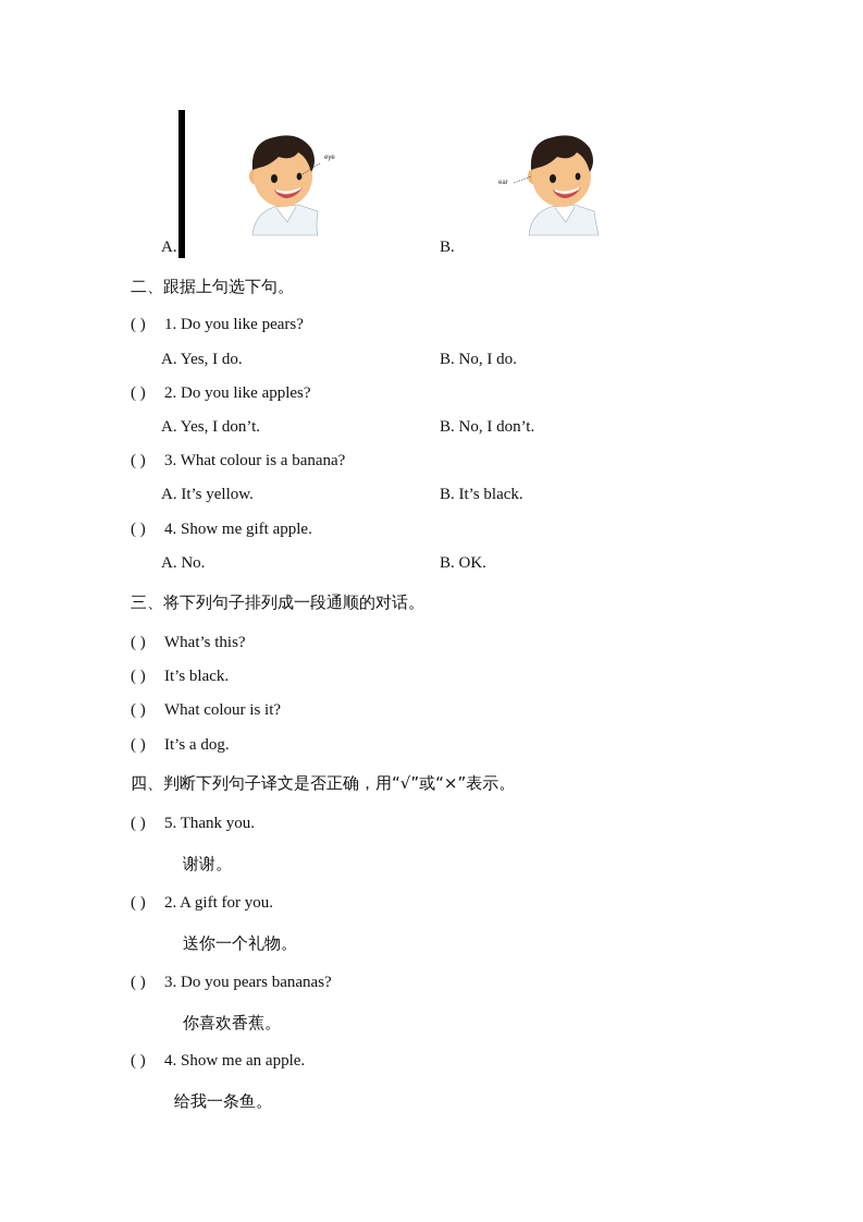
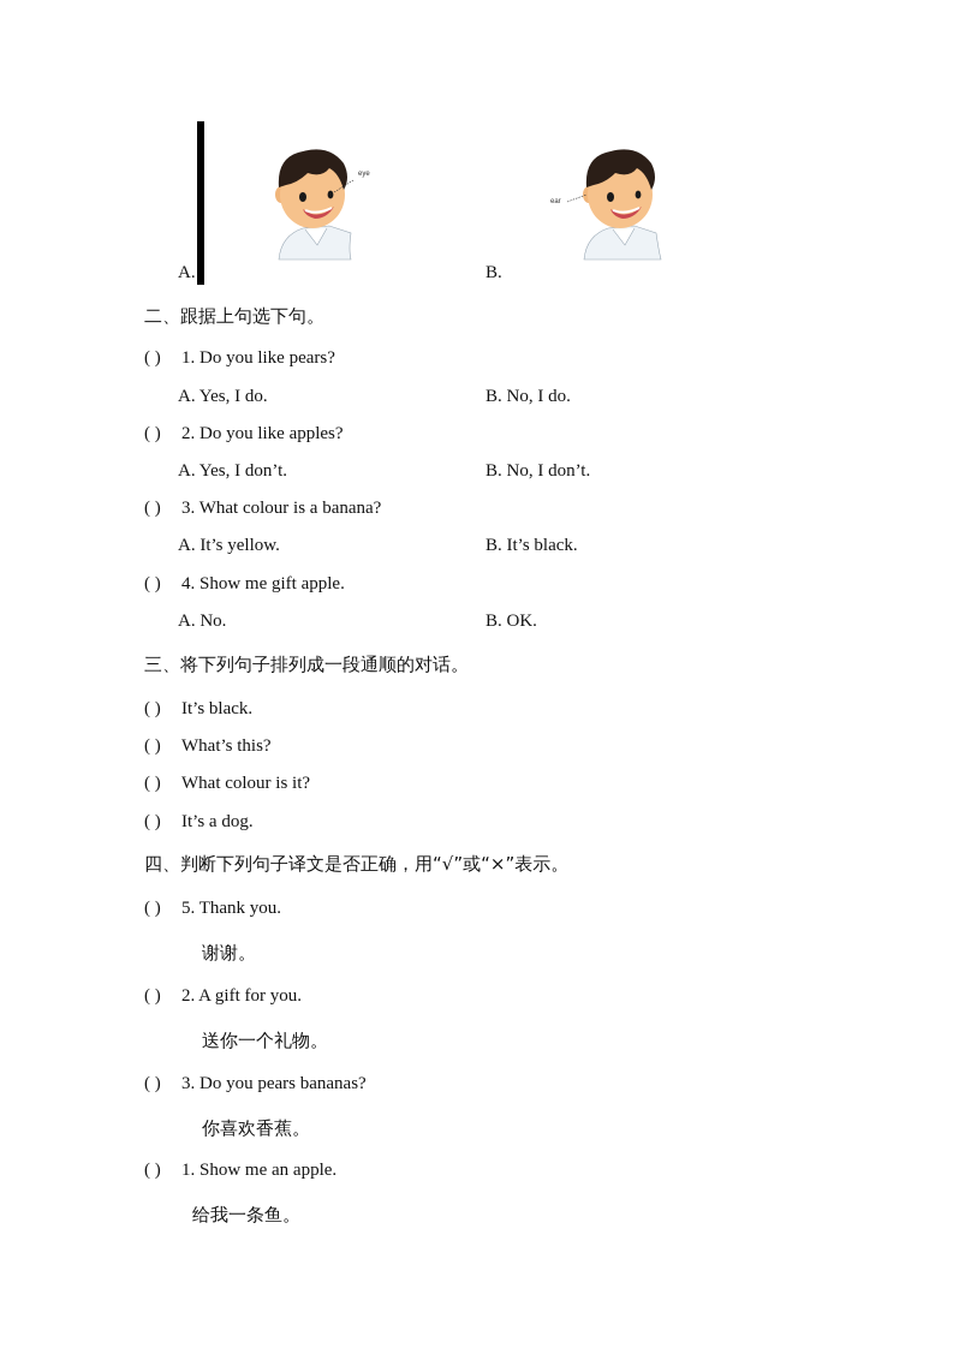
  A.
  B.
  二、跟据上句选下句。
  ( )
  1. Do you like pears?
  A. Yes, I do.
  B. No, I do.
  ( )
  2. Do you like apples?
  A. Yes, I don’t.
  B. No, I don’t.
  ( )
  3. What colour is a banana?
  A. It’s yellow.
  B. It’s black.
  ( )
  4. Show me gift apple.
  A. No.
  B. OK.
  三、将下列句子排列成一段通顺的对话。
  ( )
- What’s this?
+ It’s black.
  ( )
- It’s black.
+ What’s this?
  ( )
  What colour is it?
  ( )
  It’s a dog.
  四、判断下列句子译文是否正确，用“√”或“×”表示。
  ( )
  5. Thank you.
  谢谢。
  ( )
  2. A gift for you.
  送你一个礼物。
  ( )
  3. Do you pears bananas?
  你喜欢香蕉。
  ( )
- 4. Show me an apple.
+ 1. Show me an apple.
  给我一条鱼。
